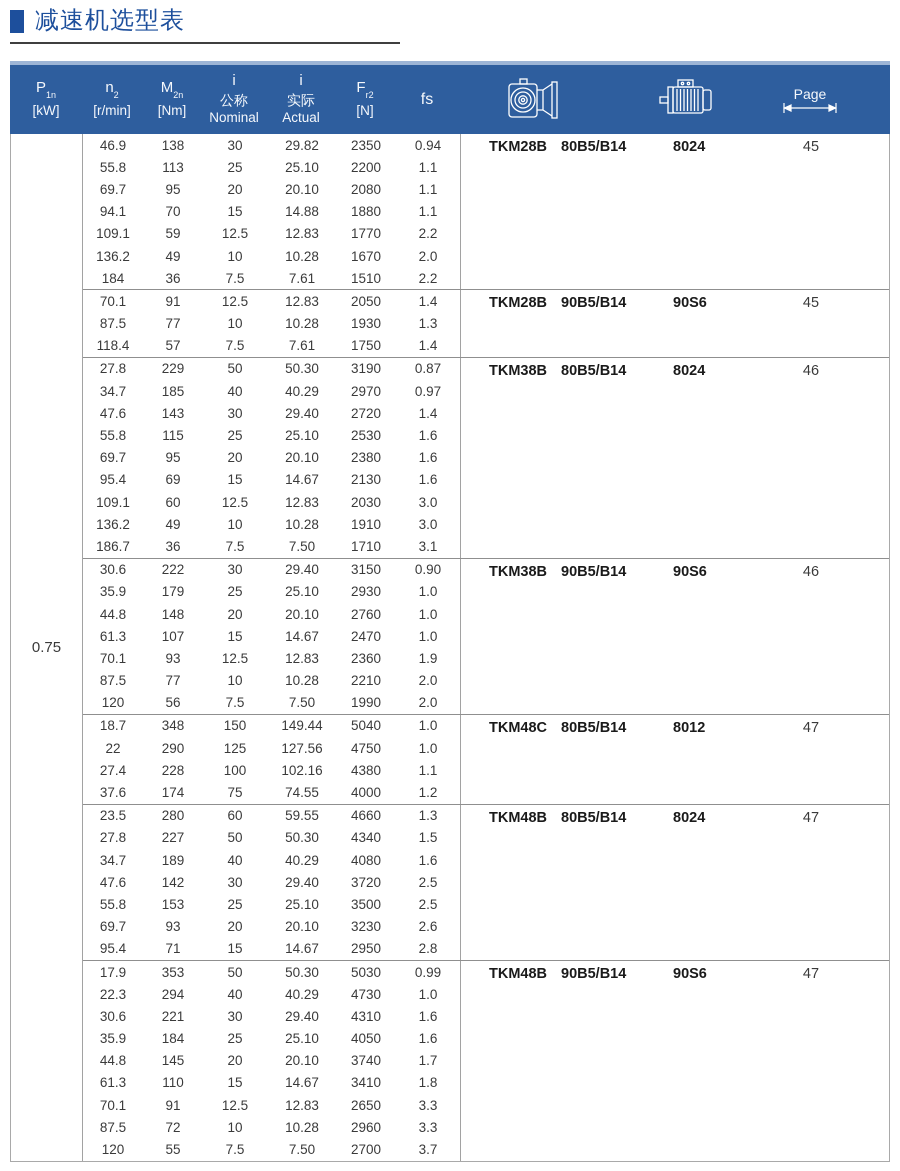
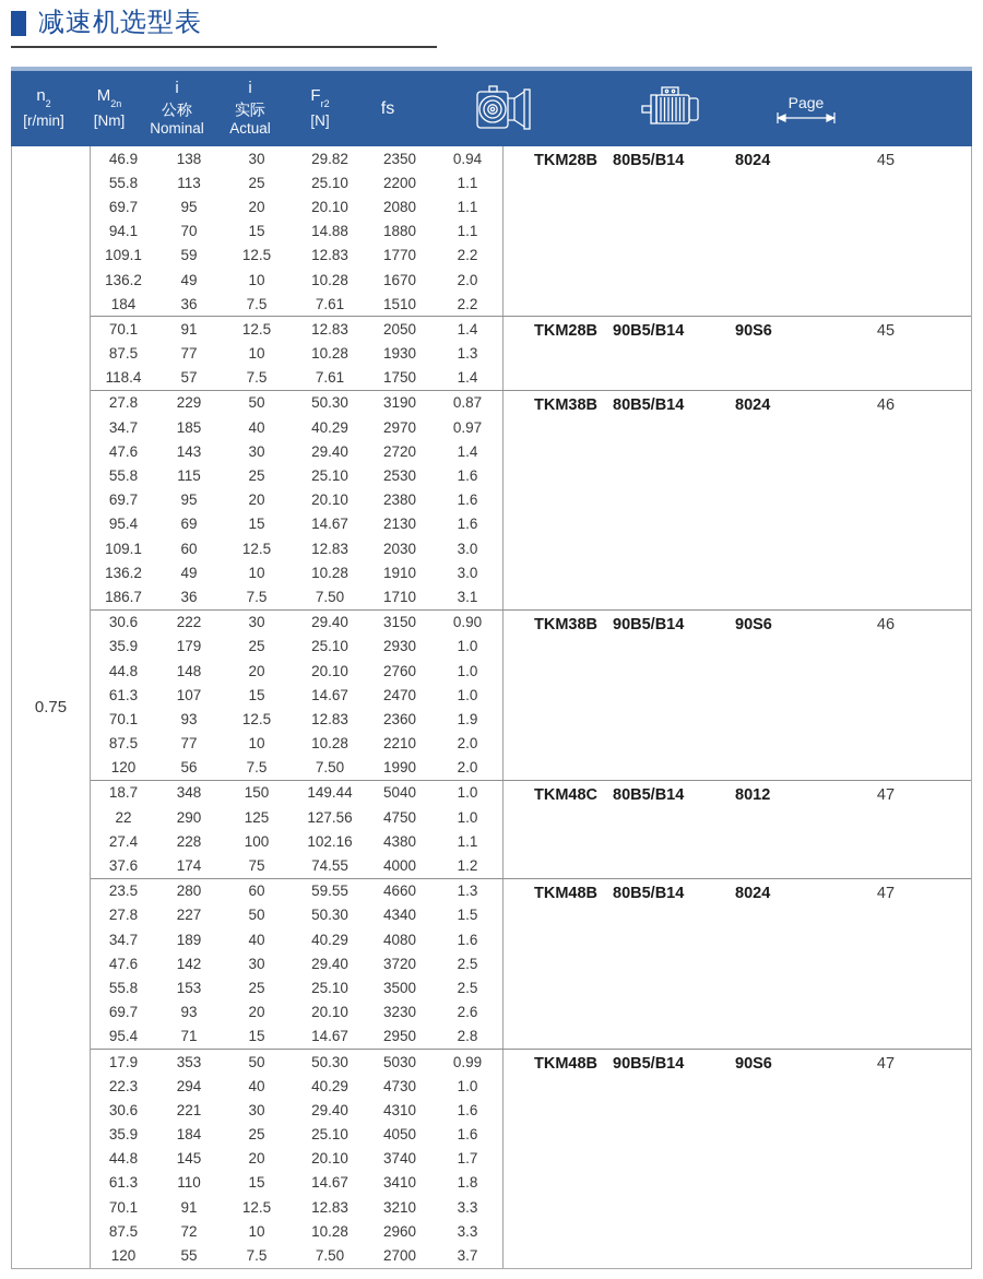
  减速机选型表
- P1n
- [kW]
  n2
  [r/min]
  M2n
  [Nm]
  i
  公称
  Nominal
  i
  实际
  Actual
  Fr2
  [N]
  fs
  Page
  0.75
  46.9
  138
  30
  29.82
  2350
  0.94
  55.8
  113
  25
  25.10
  2200
  1.1
  69.7
  95
  20
  20.10
  2080
  1.1
  94.1
  70
  15
  14.88
  1880
  1.1
  109.1
  59
  12.5
  12.83
  1770
  2.2
  136.2
  49
  10
  10.28
  1670
  2.0
  184
  36
  7.5
  7.61
  1510
  2.2
  TKM28B
  80B5/B14
  8024
  45
  70.1
  91
  12.5
  12.83
  2050
  1.4
  87.5
  77
  10
  10.28
  1930
  1.3
  118.4
  57
  7.5
  7.61
  1750
  1.4
  TKM28B
  90B5/B14
  90S6
  45
  27.8
  229
  50
  50.30
  3190
  0.87
  34.7
  185
  40
  40.29
  2970
  0.97
  47.6
  143
  30
  29.40
  2720
  1.4
  55.8
  115
  25
  25.10
  2530
  1.6
  69.7
  95
  20
  20.10
  2380
  1.6
  95.4
  69
  15
  14.67
  2130
  1.6
  109.1
  60
  12.5
  12.83
  2030
  3.0
  136.2
  49
  10
  10.28
  1910
  3.0
  186.7
  36
  7.5
  7.50
  1710
  3.1
  TKM38B
  80B5/B14
  8024
  46
  30.6
  222
  30
  29.40
  3150
  0.90
  35.9
  179
  25
  25.10
  2930
  1.0
  44.8
  148
  20
  20.10
  2760
  1.0
  61.3
  107
  15
  14.67
  2470
  1.0
  70.1
  93
  12.5
  12.83
  2360
  1.9
  87.5
  77
  10
  10.28
  2210
  2.0
  120
  56
  7.5
  7.50
  1990
  2.0
  TKM38B
  90B5/B14
  90S6
  46
  18.7
  348
  150
  149.44
  5040
  1.0
  22
  290
  125
  127.56
  4750
  1.0
  27.4
  228
  100
  102.16
  4380
  1.1
  37.6
  174
  75
  74.55
  4000
  1.2
  TKM48C
  80B5/B14
  8012
  47
  23.5
  280
  60
  59.55
  4660
  1.3
  27.8
  227
  50
  50.30
  4340
  1.5
  34.7
  189
  40
  40.29
  4080
  1.6
  47.6
  142
  30
  29.40
  3720
  2.5
  55.8
  153
  25
  25.10
  3500
  2.5
  69.7
  93
  20
  20.10
  3230
  2.6
  95.4
  71
  15
  14.67
  2950
  2.8
  TKM48B
  80B5/B14
  8024
  47
  17.9
  353
  50
  50.30
  5030
  0.99
  22.3
  294
  40
  40.29
  4730
  1.0
  30.6
  221
  30
  29.40
  4310
  1.6
  35.9
  184
  25
  25.10
  4050
  1.6
  44.8
  145
  20
  20.10
  3740
  1.7
  61.3
  110
  15
  14.67
  3410
  1.8
  70.1
  91
  12.5
  12.83
- 2650
+ 3210
  3.3
  87.5
  72
  10
  10.28
  2960
  3.3
  120
  55
  7.5
  7.50
  2700
  3.7
  TKM48B
  90B5/B14
  90S6
  47
